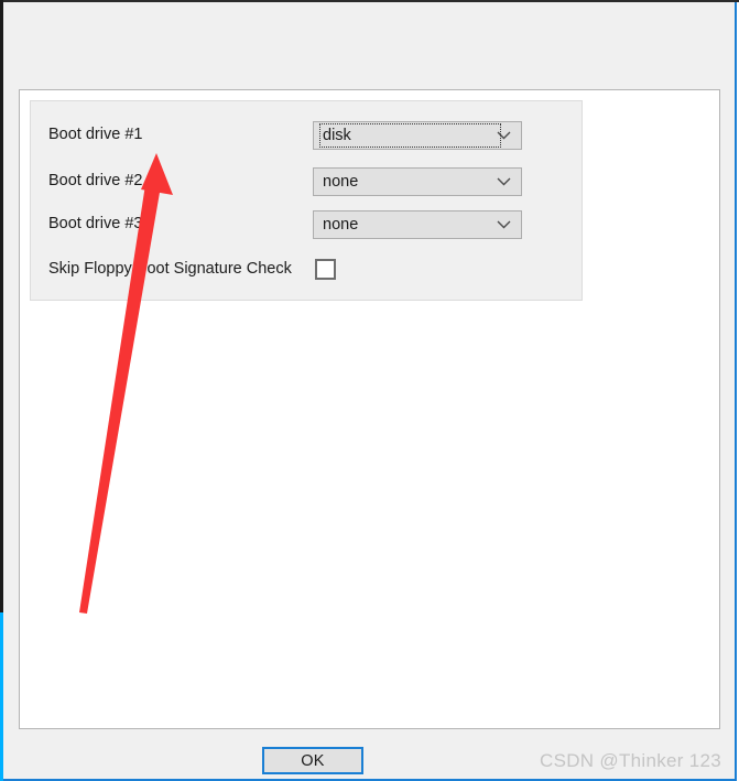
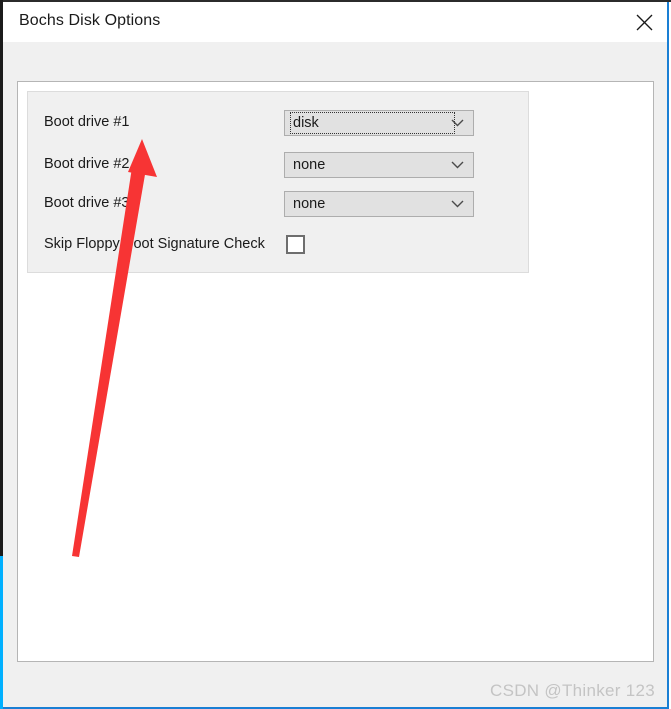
+ Bochs Disk Options
  Boot drive #1
  disk
  Boot drive #2
  none
  Boot drive #3
  none
  Skip Floppyoot Signature Check
- OK
  CSDN @Thinker 123
